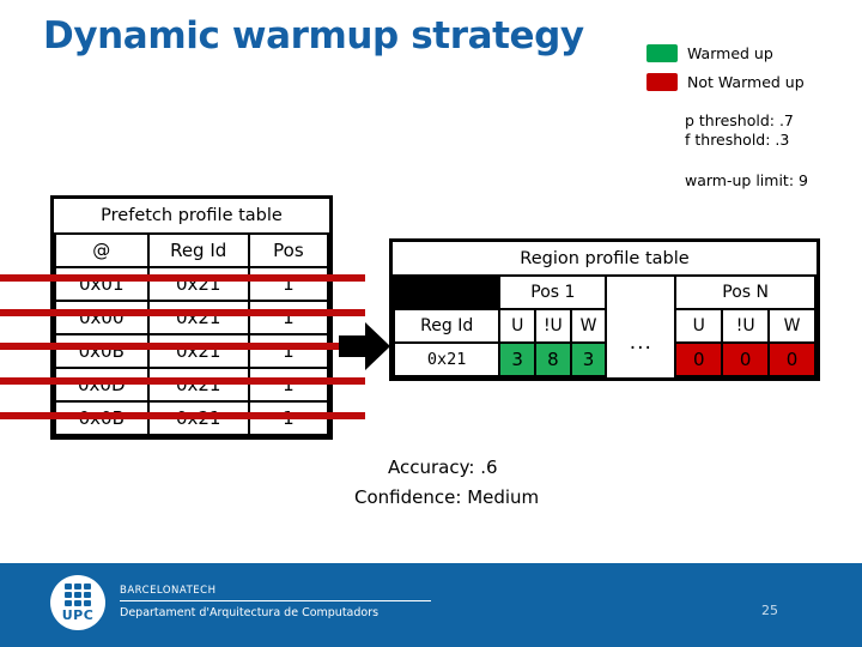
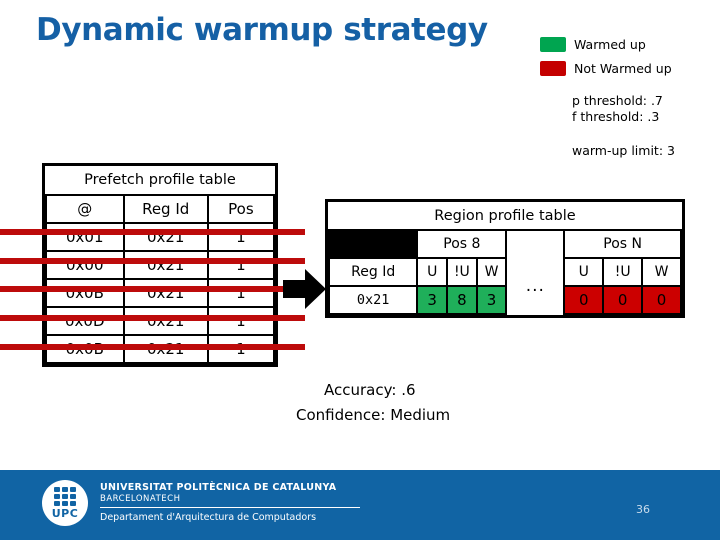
  Dynamic warmup strategy
  Warmed up
  Not Warmed up
  p threshold: .7
  f threshold: .3
- warm-up limit: 9
+ warm-up limit: 3
  Prefetch profile table
  @	Reg Id	Pos
  0x01	0x21	1
  0x00	0x21	1
  0x0B	0x21	1
  0x0D	0x21	1
  Region profile table
- 	Pos 1		Pos N
+ 	Pos 8		Pos N
  Reg Id	U	!U	W	...	U	!U	W
  0x21	3	8	3	0	0	0
  Accuracy: .6
  Confidence: Medium
  UPC
+ UNIVERSITAT POLITÈCNICA DE CATALUNYA
  BARCELONATECH
  Departament d'Arquitectura de Computadors
- 25
+ 36
